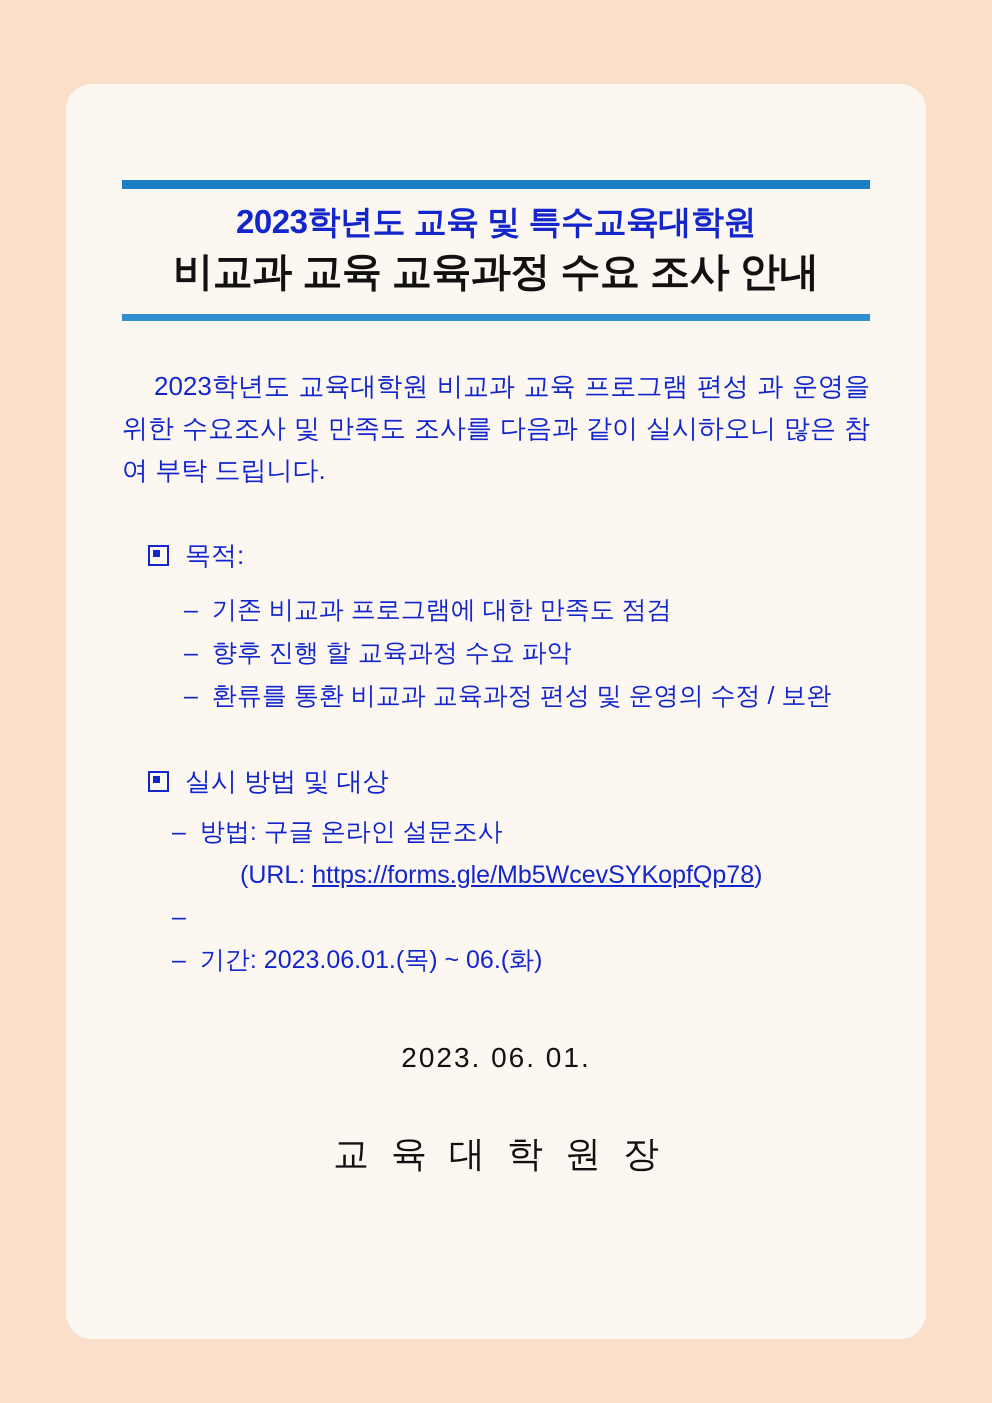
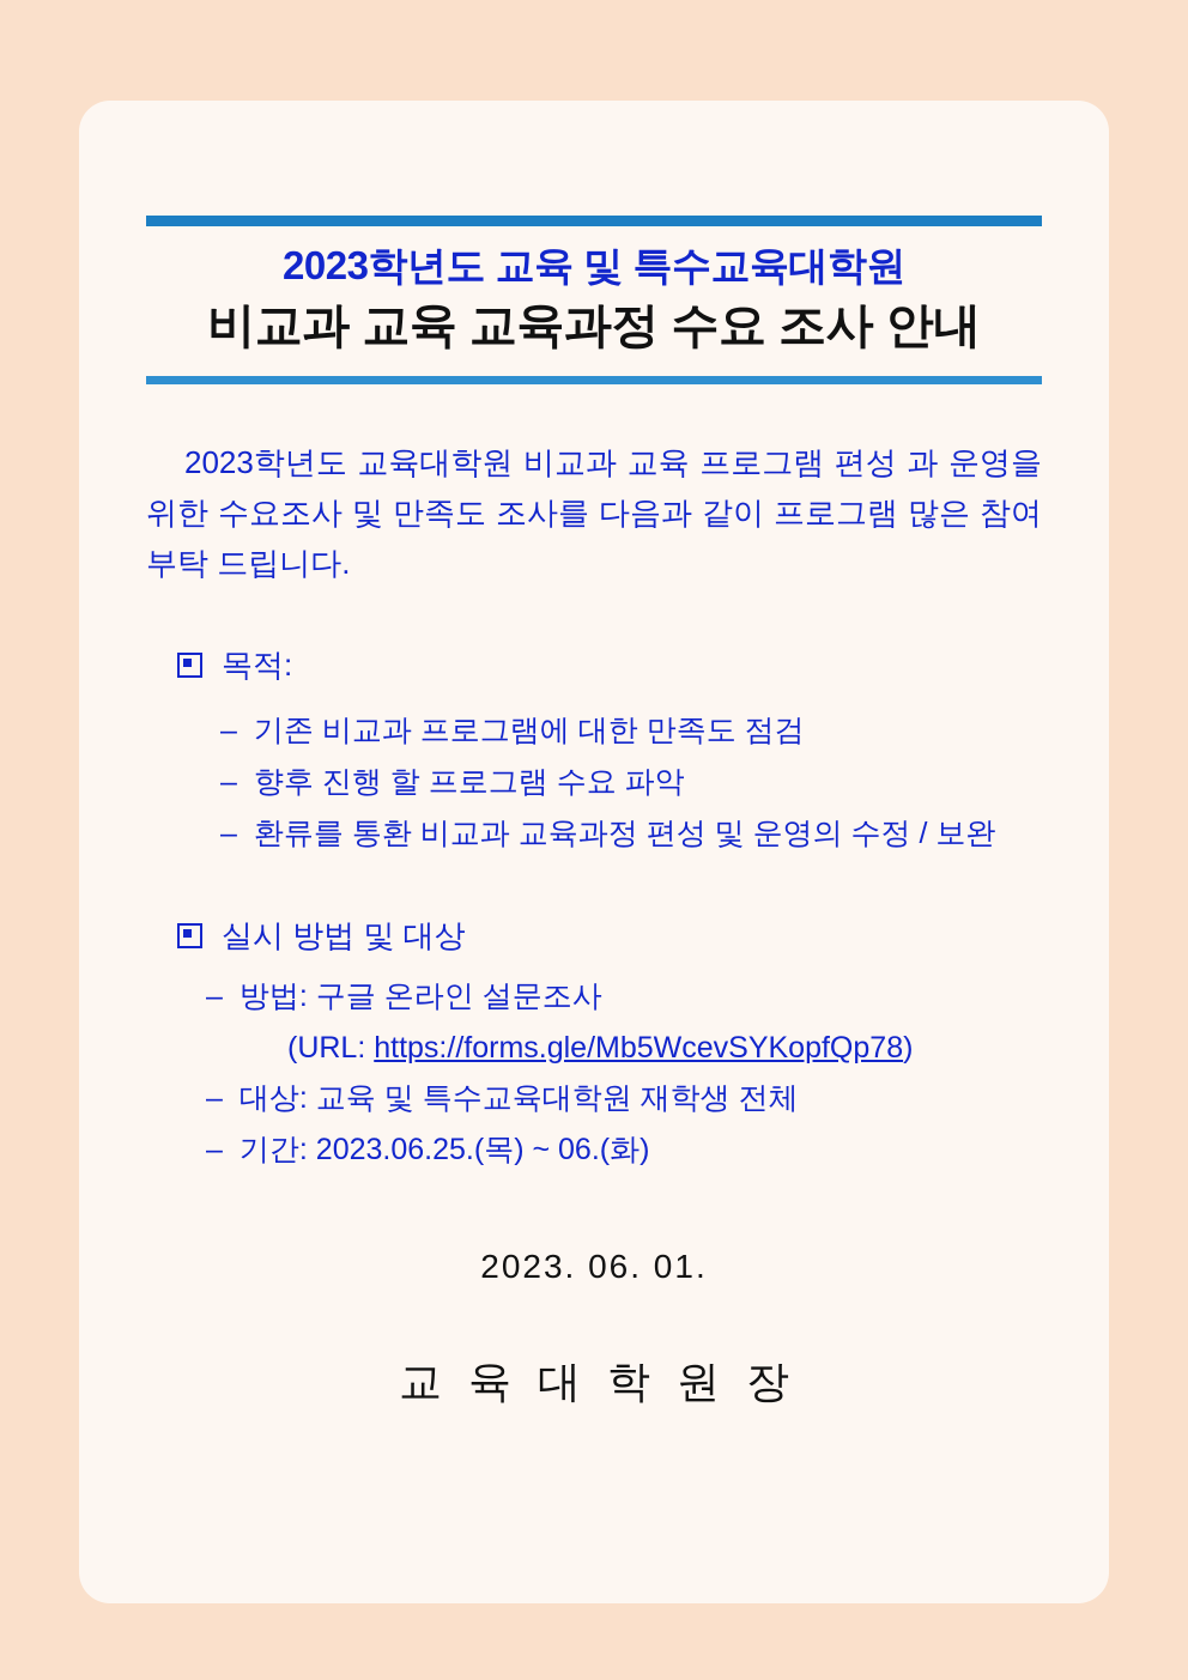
  2023학년도 교육 및 특수교육대학원
  비교과 교육 교육과정 수요 조사 안내
- 2023학년도 교육대학원 비교과 교육 프로그램 편성 과 운영을 위한 수요조사 및 만족도 조사를 다음과 같이 실시하오니 많은 참여 부탁 드립니다.
+ 2023학년도 교육대학원 비교과 교육 프로그램 편성 과 운영을 위한 수요조사 및 만족도 조사를 다음과 같이 프로그램 많은 참여 부탁 드립니다.
  목적:
  –
  기존 비교과 프로그램에 대한 만족도 점검
  –
- 향후 진행 할 교육과정 수요 파악
+ 향후 진행 할 프로그램 수요 파악
  –
  환류를 통환 비교과 교육과정 편성 및 운영의 수정 / 보완
  실시 방법 및 대상
  –
  방법: 구글 온라인 설문조사
  (URL: https://forms.gle/Mb5WcevSYKopfQp78)
  –
+ 대상: 교육 및 특수교육대학원 재학생 전체
  –
- 기간: 2023.06.01.(목) ~ 06.(화)
+ 기간: 2023.06.25.(목) ~ 06.(화)
  2023. 06. 01.
  교육대학원장
